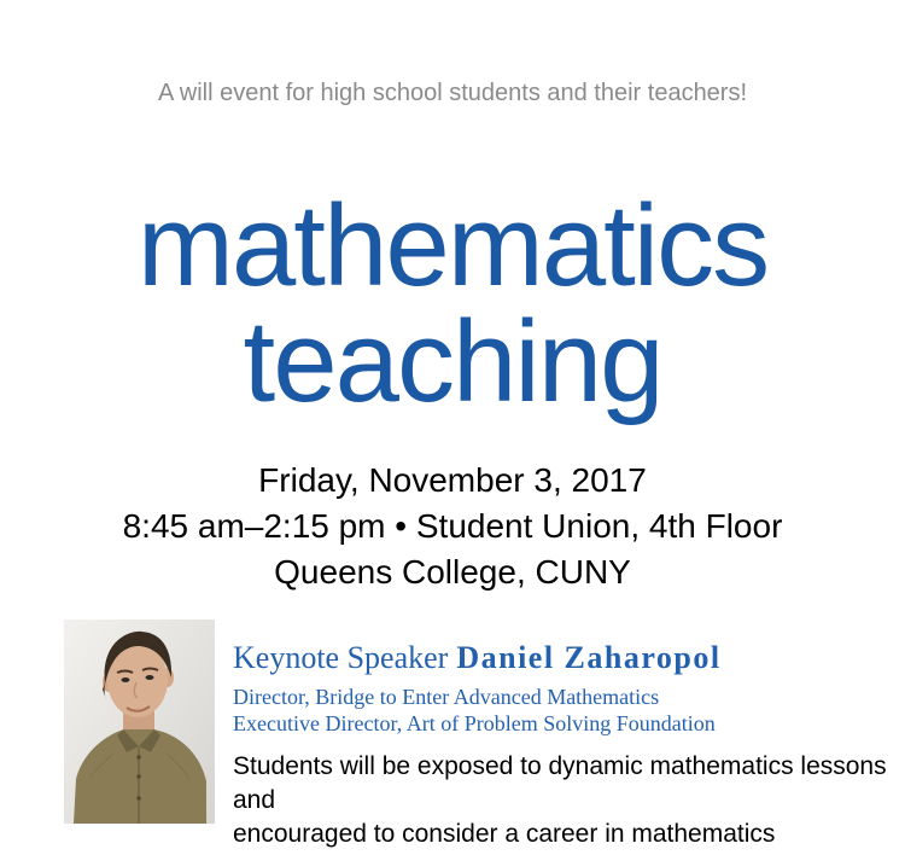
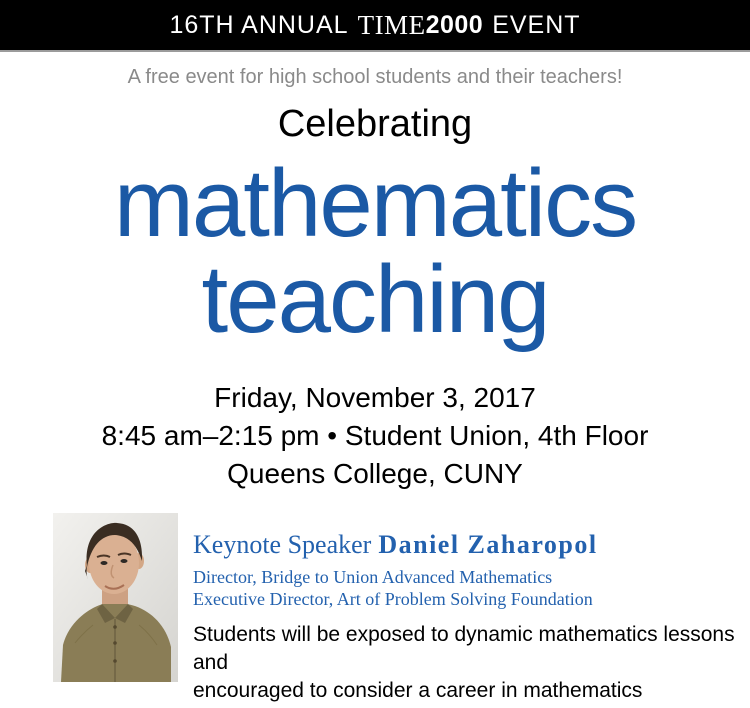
+ 16TH ANNUAL
+ TIME
+ 2000
+ EVENT
- A will event for high school students and their teachers!
+ A free event for high school students and their teachers!
+ Celebrating
  mathematics
  teaching
  Friday, November 3, 2017
  8:45 am–2:15 pm • Student Union, 4th Floor
  Queens College, CUNY
  Keynote Speaker Daniel Zaharopol
- Director, Bridge to Enter Advanced Mathematics
+ Director, Bridge to Union Advanced Mathematics
  Executive Director, Art of Problem Solving Foundation
  Students will be exposed to dynamic mathematics lessons and
  encouraged to consider a career in mathematics
